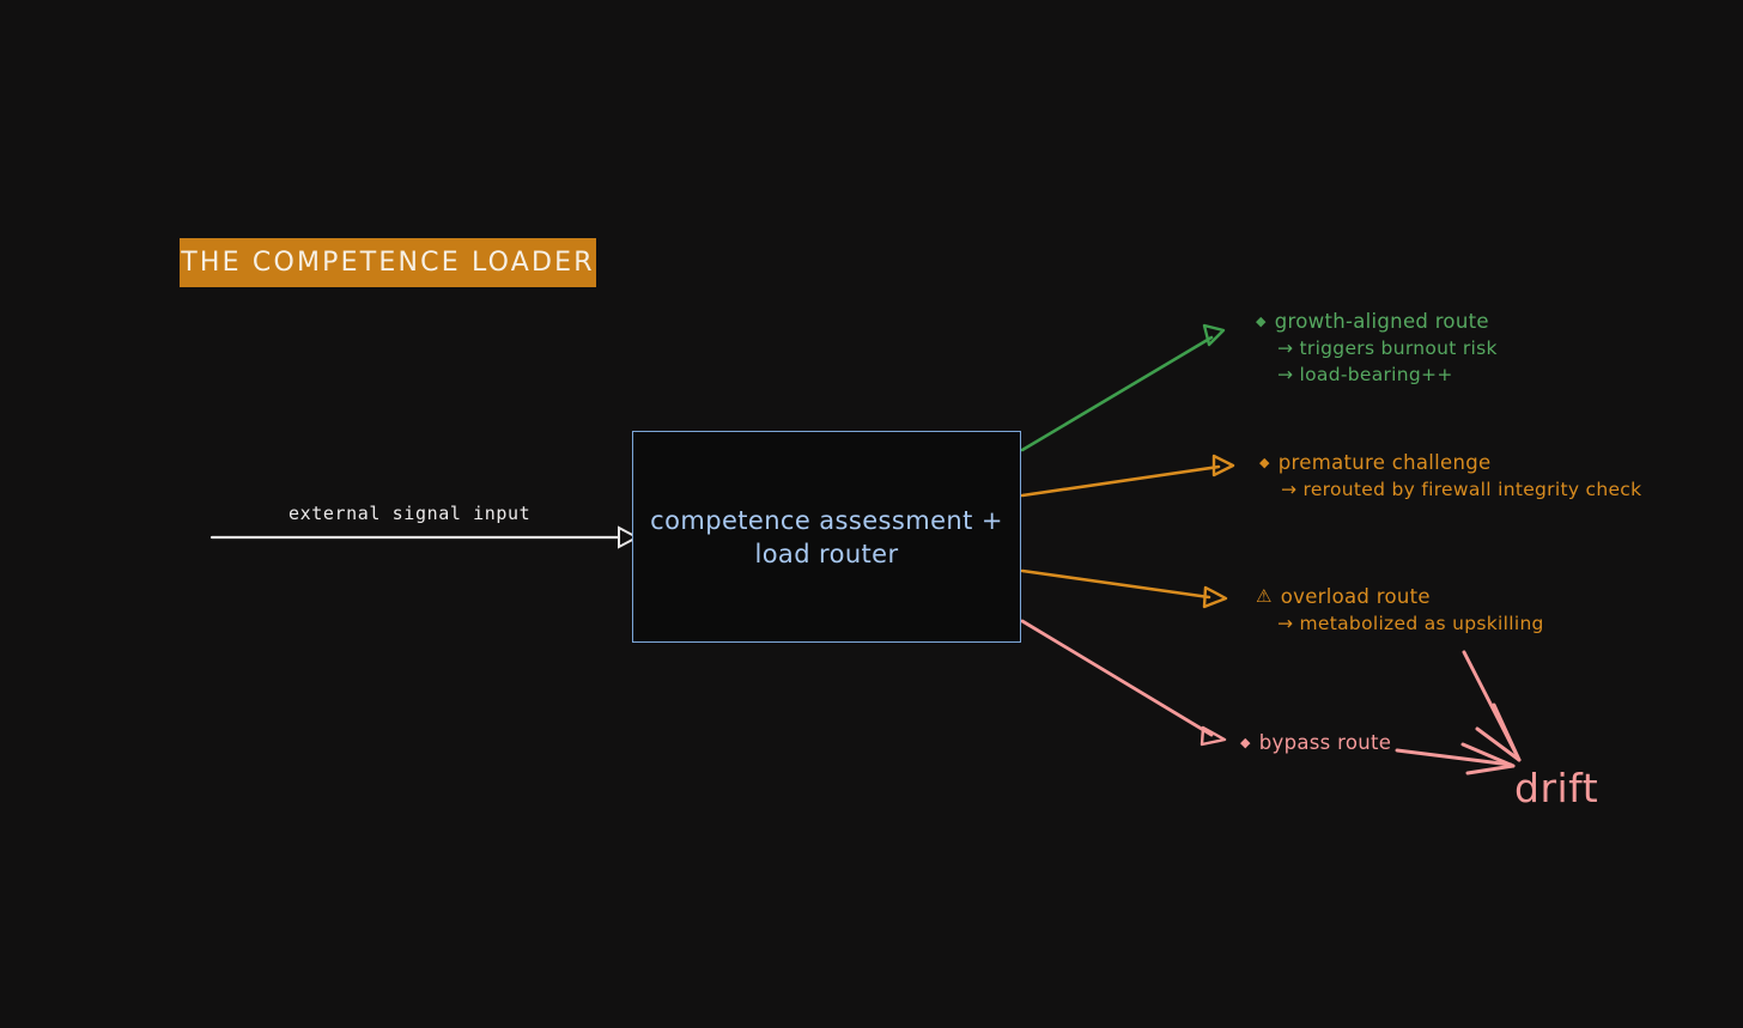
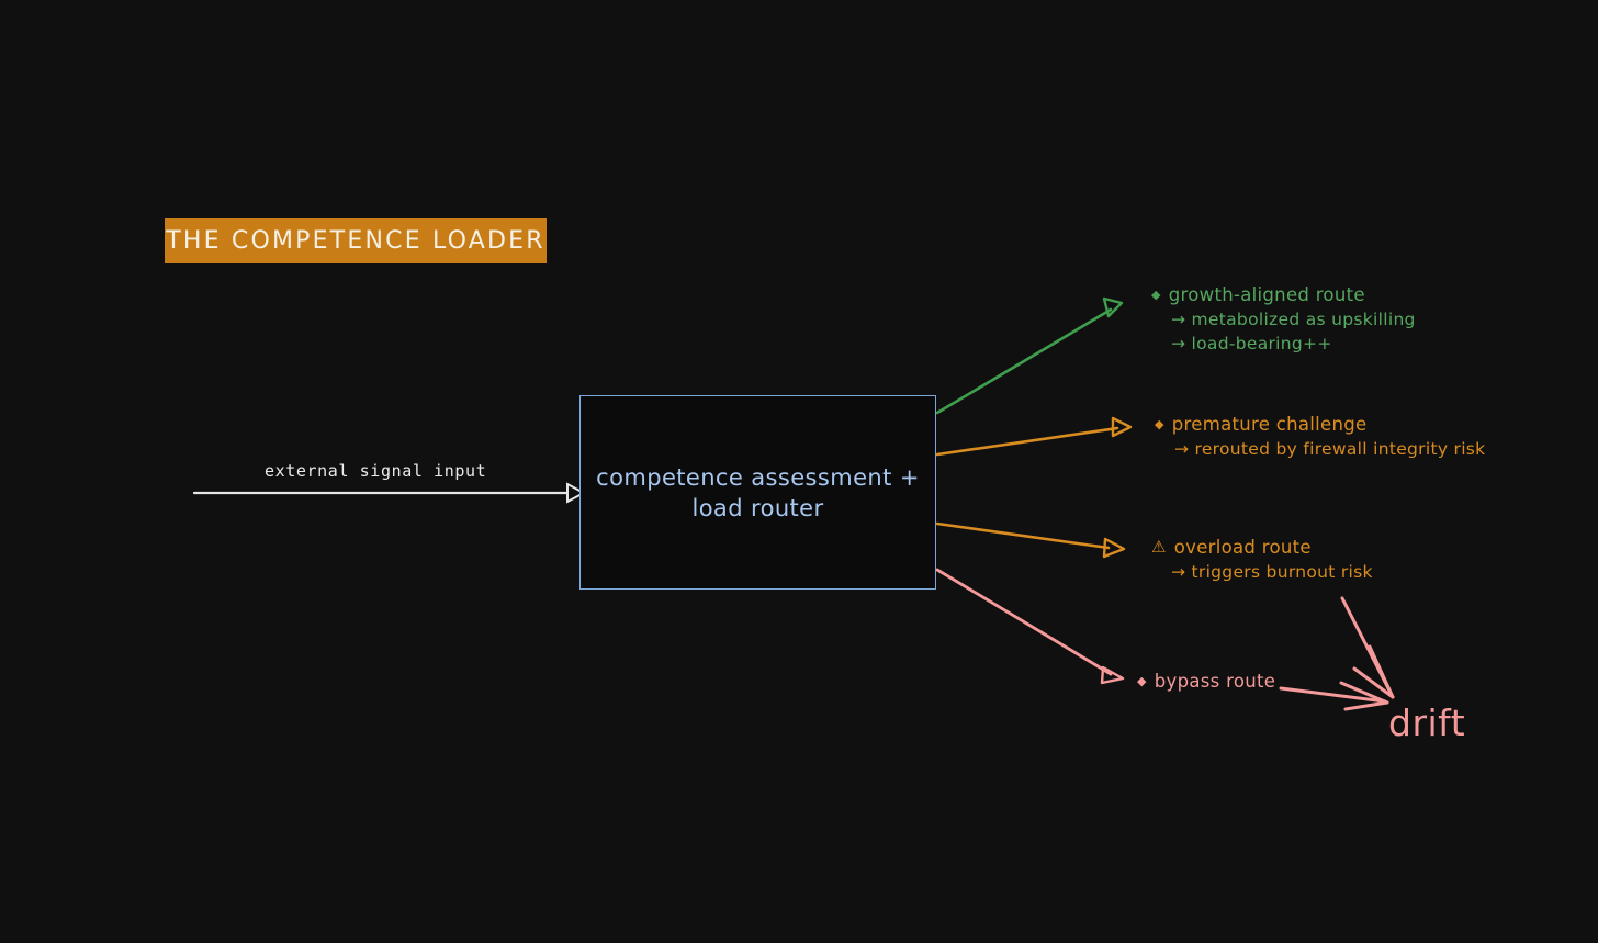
  THE COMPETENCE LOADER
  competence assessment +
  load router
  external signal input
  ◆
  growth-aligned route
- → triggers burnout risk
+ → metabolized as upskilling
  → load-bearing++
  ◆
  premature challenge
- → rerouted by firewall integrity check
+ → rerouted by firewall integrity risk
  ⚠
  overload route
- → metabolized as upskilling
+ → triggers burnout risk
  ◆
  bypass route
  drift
